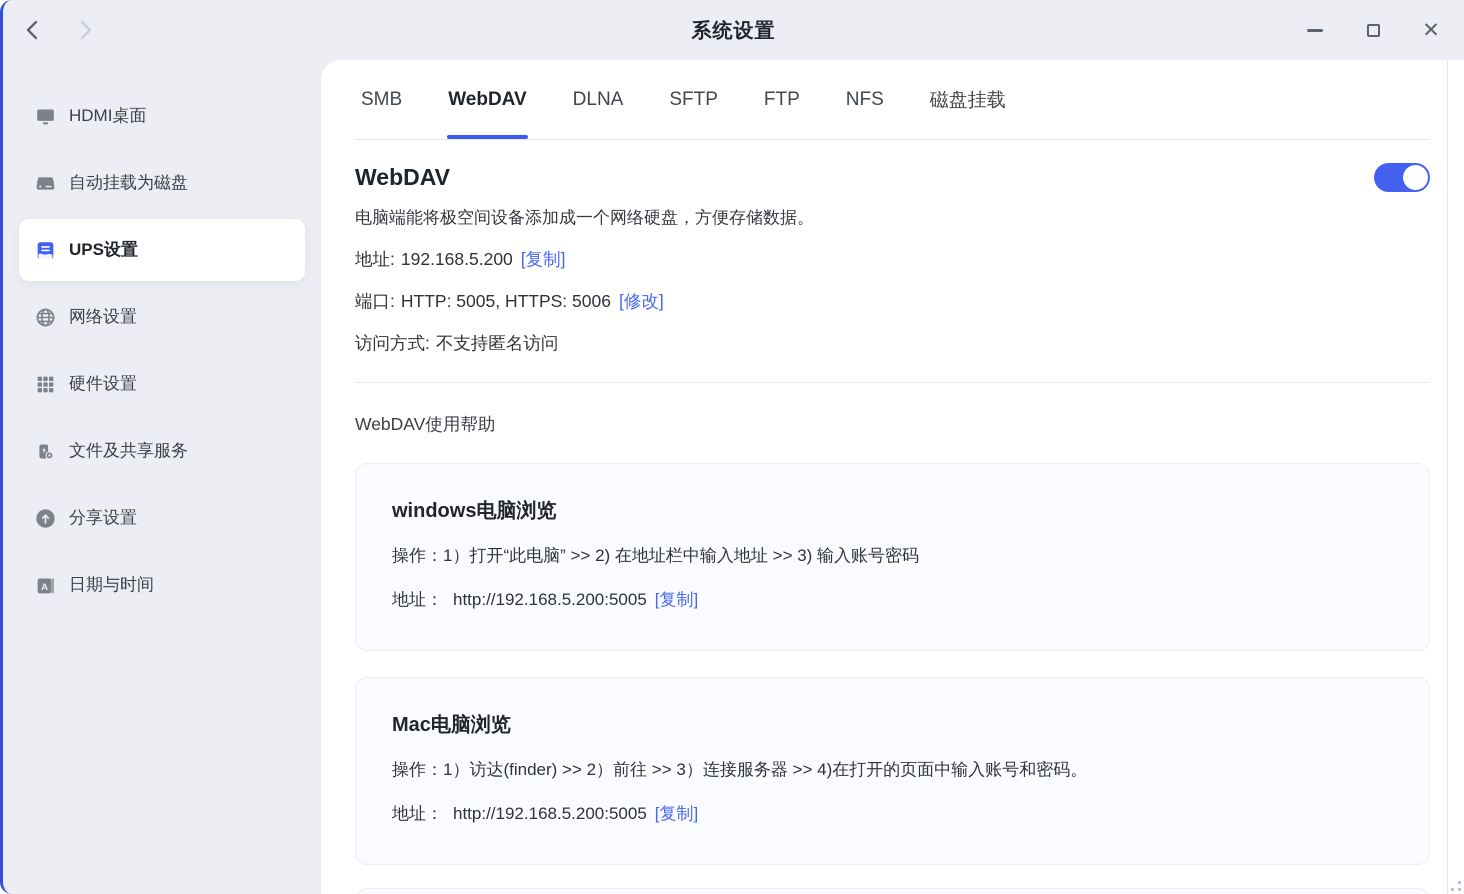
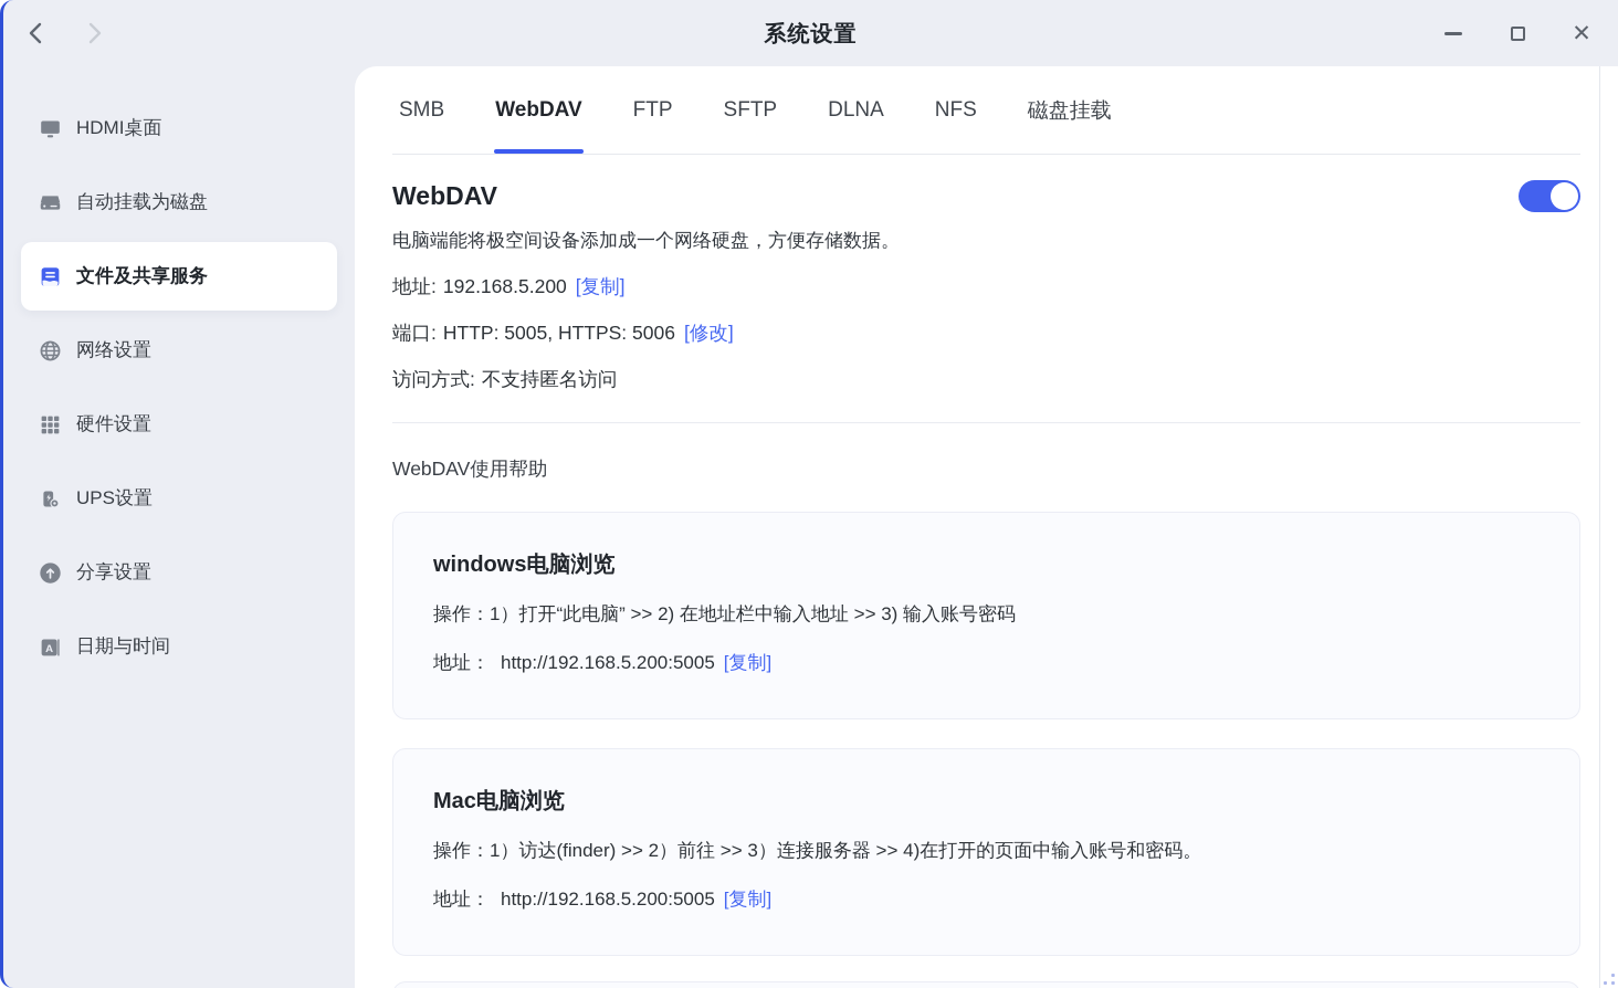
  系统设置
  ✕
  HDMI桌面
  自动挂载为磁盘
- UPS设置
+ 文件及共享服务
  网络设置
  硬件设置
- 文件及共享服务
+ UPS设置
  分享设置
  A
  日期与时间
  SMB
  WebDAV
- DLNA
+ FTP
  SFTP
- FTP
+ DLNA
  NFS
  磁盘挂载
  WebDAV
  电脑端能将极空间设备添加成一个网络硬盘，方便存储数据。
  地址: 192.168.5.200 [复制]
  端口: HTTP: 5005, HTTPS: 5006 [修改]
  访问方式: 不支持匿名访问
  WebDAV使用帮助
  windows电脑浏览
  操作：1）打开“此电脑” >> 2) 在地址栏中输入地址 >> 3) 输入账号密码
  地址： http://192.168.5.200:5005 [复制]
  Mac电脑浏览
  操作：1）访达(finder) >> 2）前往 >> 3）连接服务器 >> 4)在打开的页面中输入账号和密码。
  地址： http://192.168.5.200:5005 [复制]
